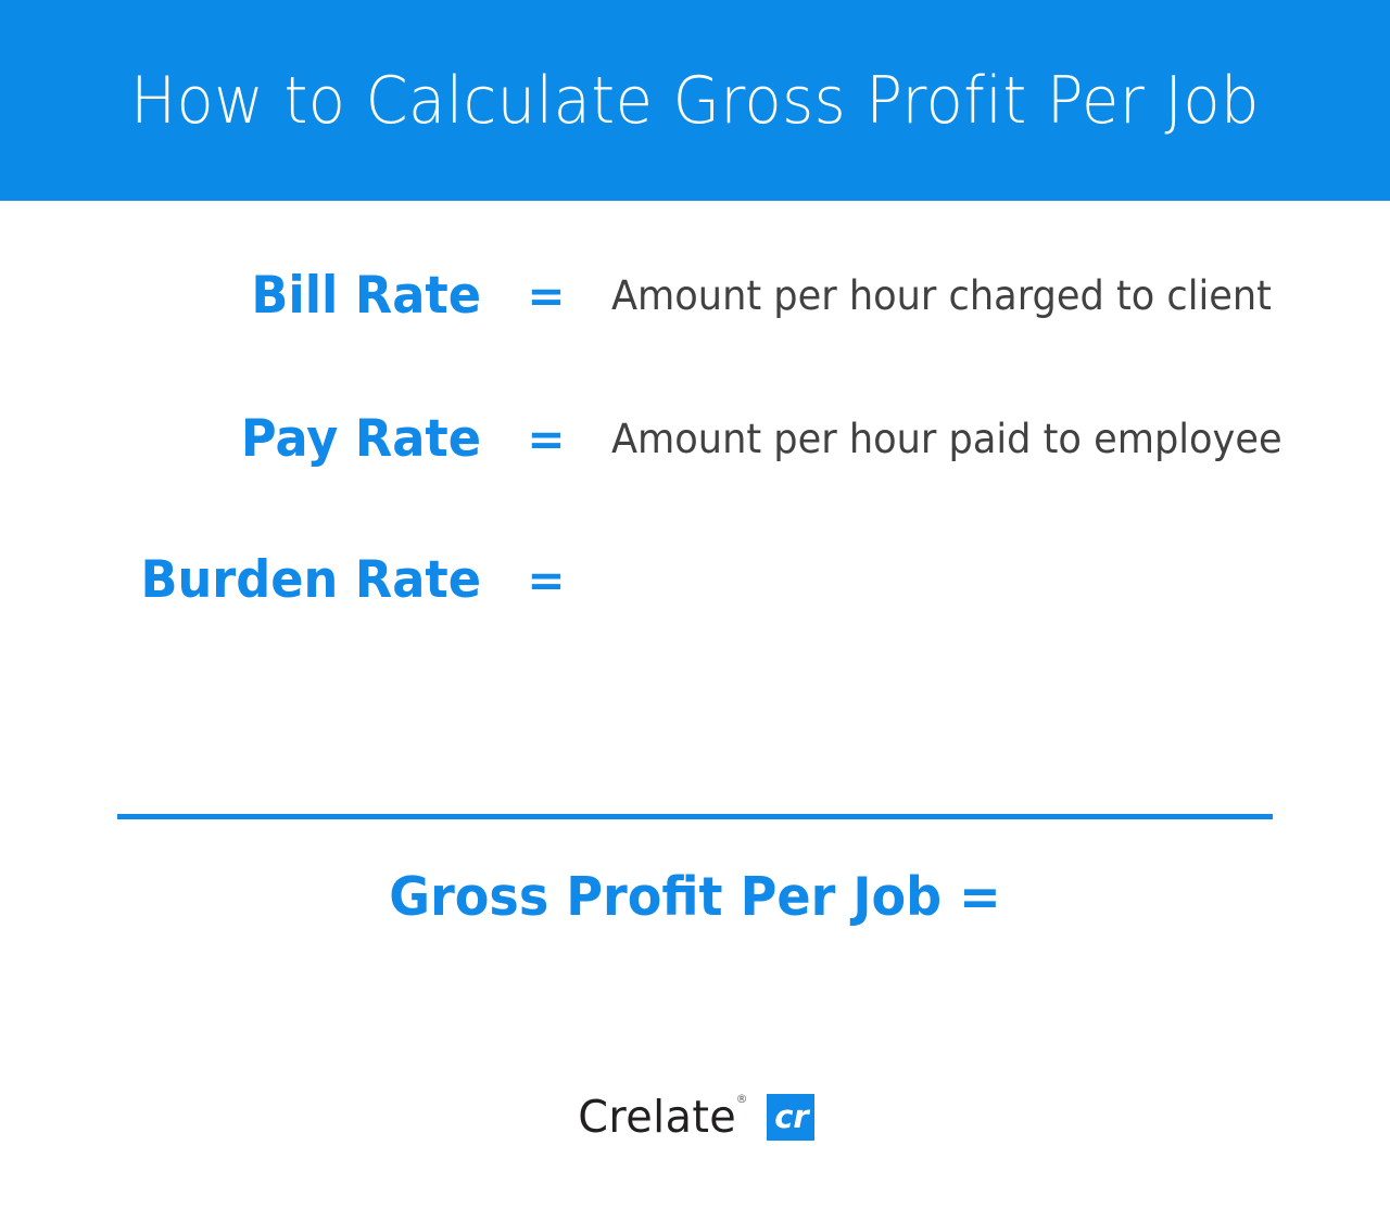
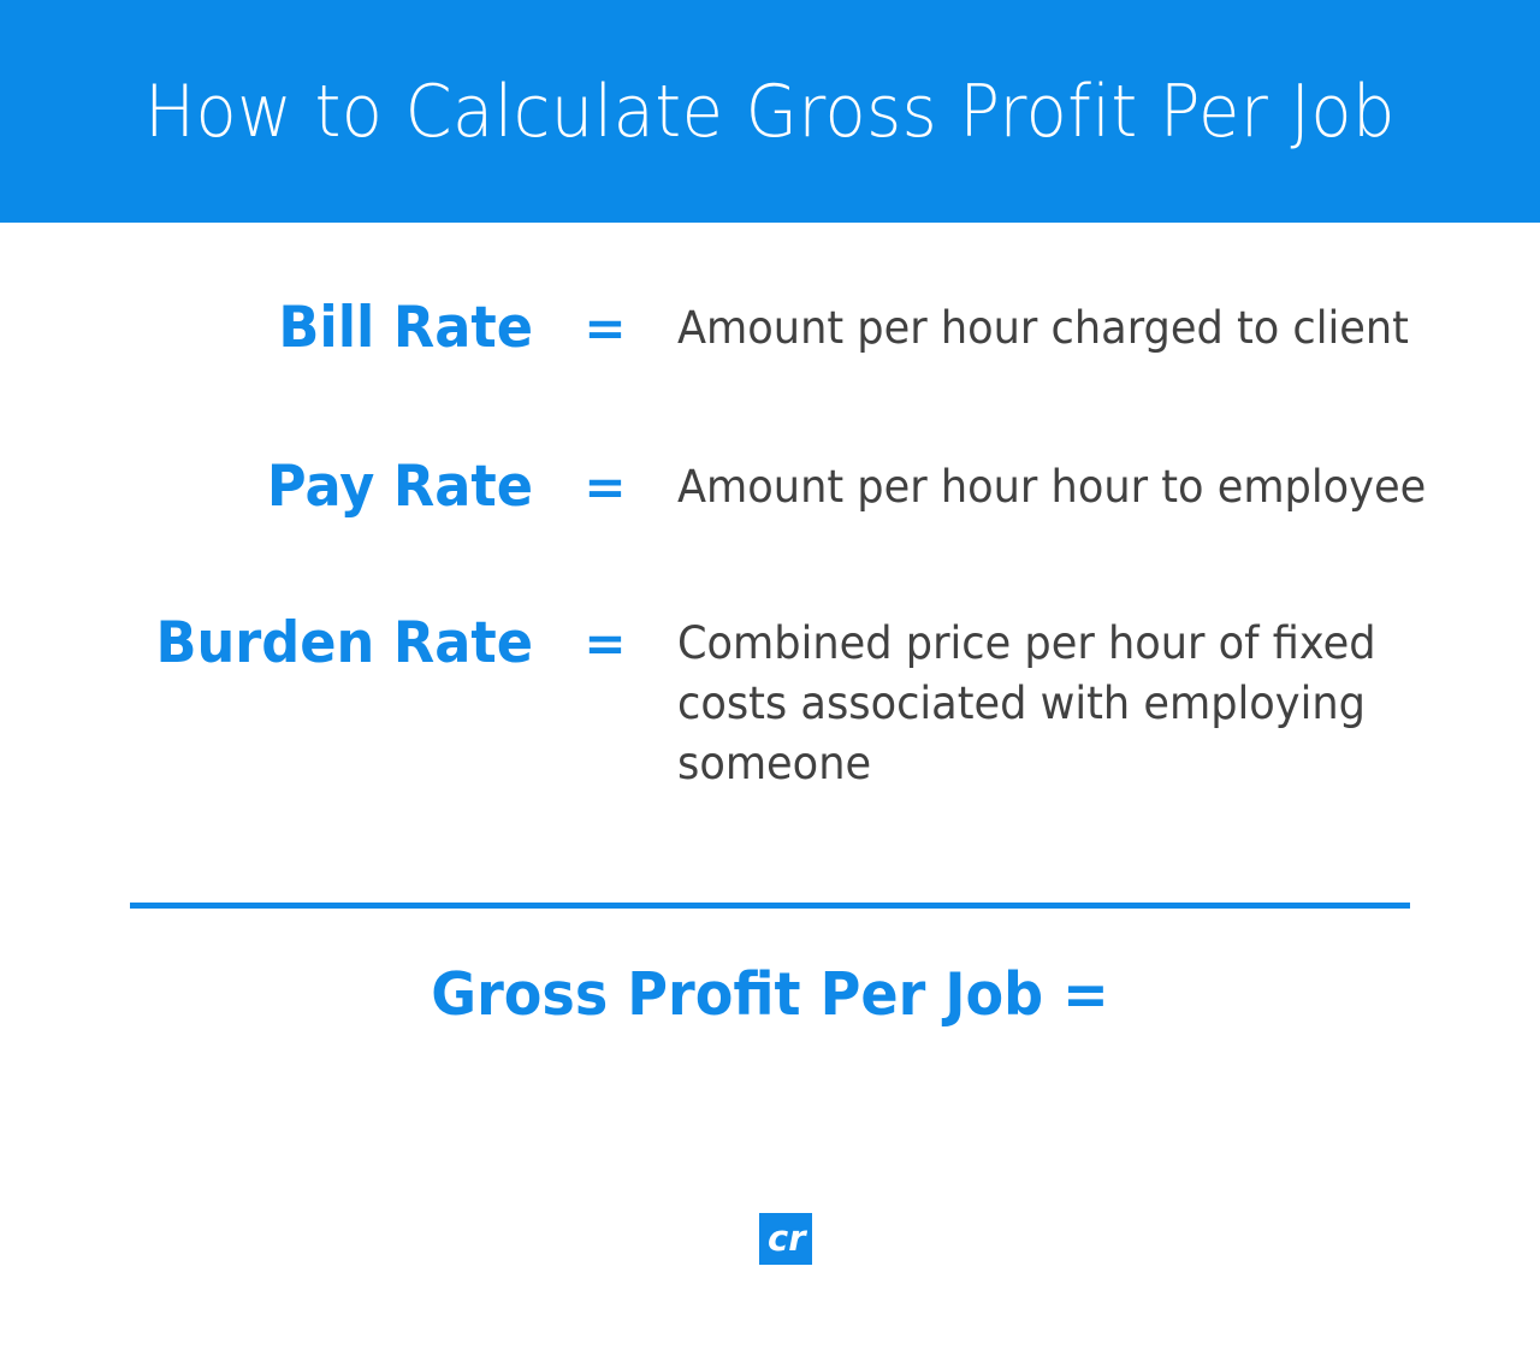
  How to Calculate Gross Profit Per Job
  Bill Rate
  =
  Amount per hour charged to client
  Pay Rate
  =
- Amount per hour paid to employee
+ Amount per hour hour to employee
  Burden Rate
  =
+ Combined price per hour of fixed costs associated with employing someone
  Gross Profit Per Job =
- Crelate
- ®
  cr
